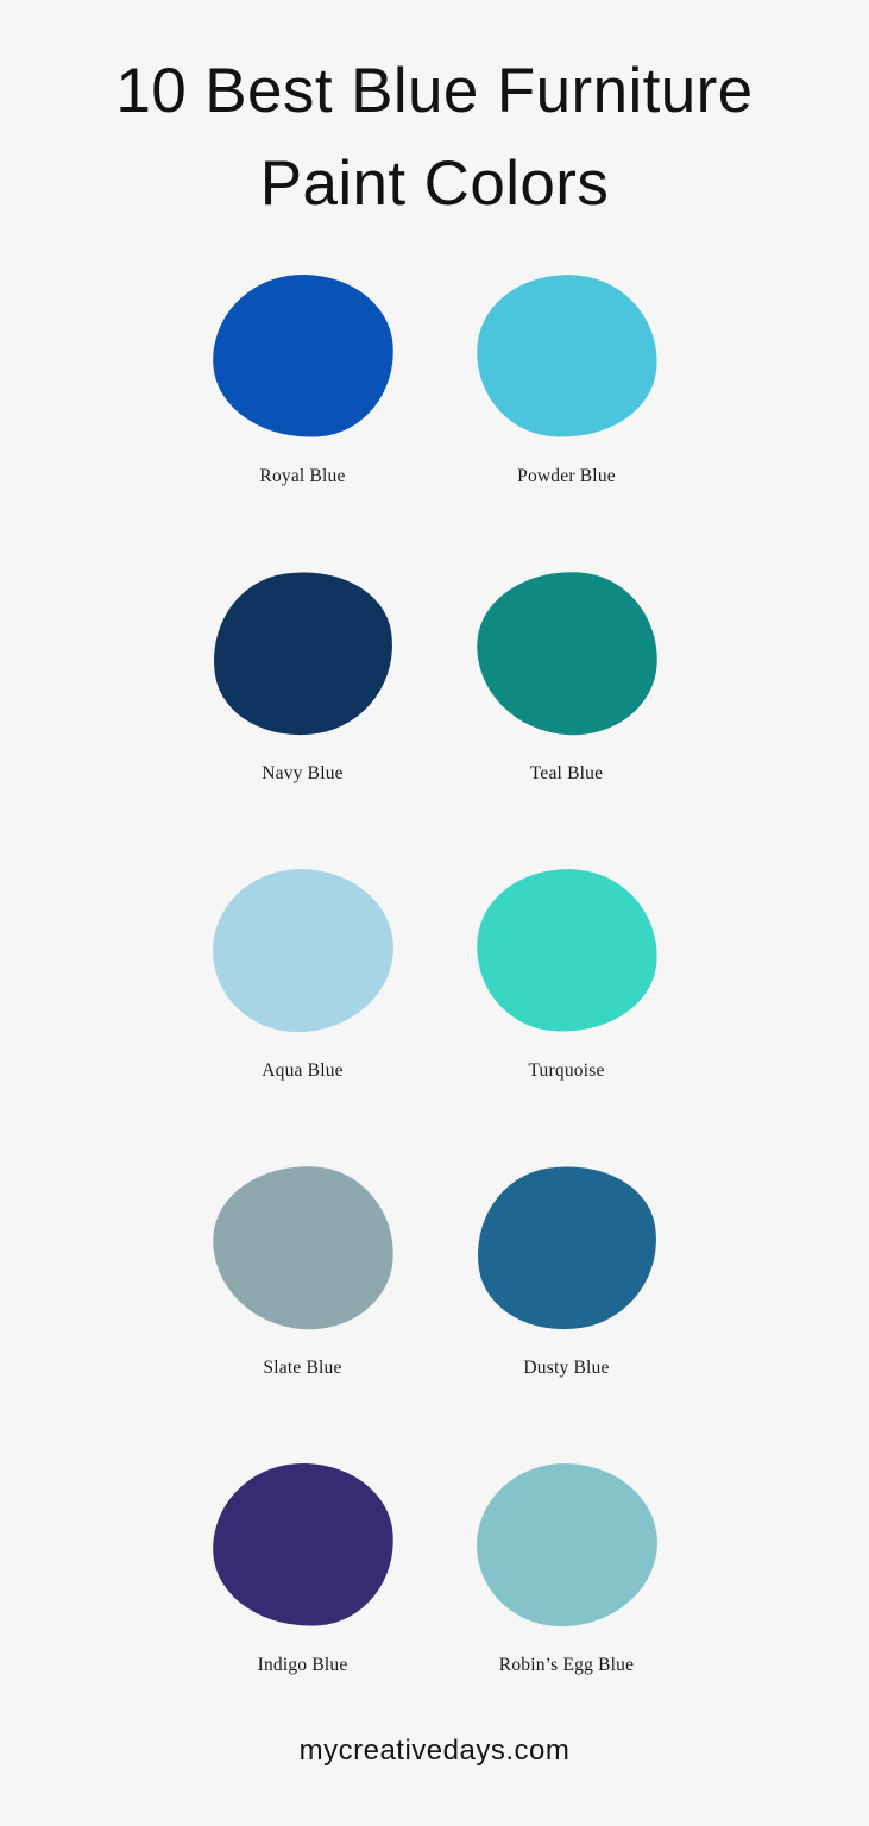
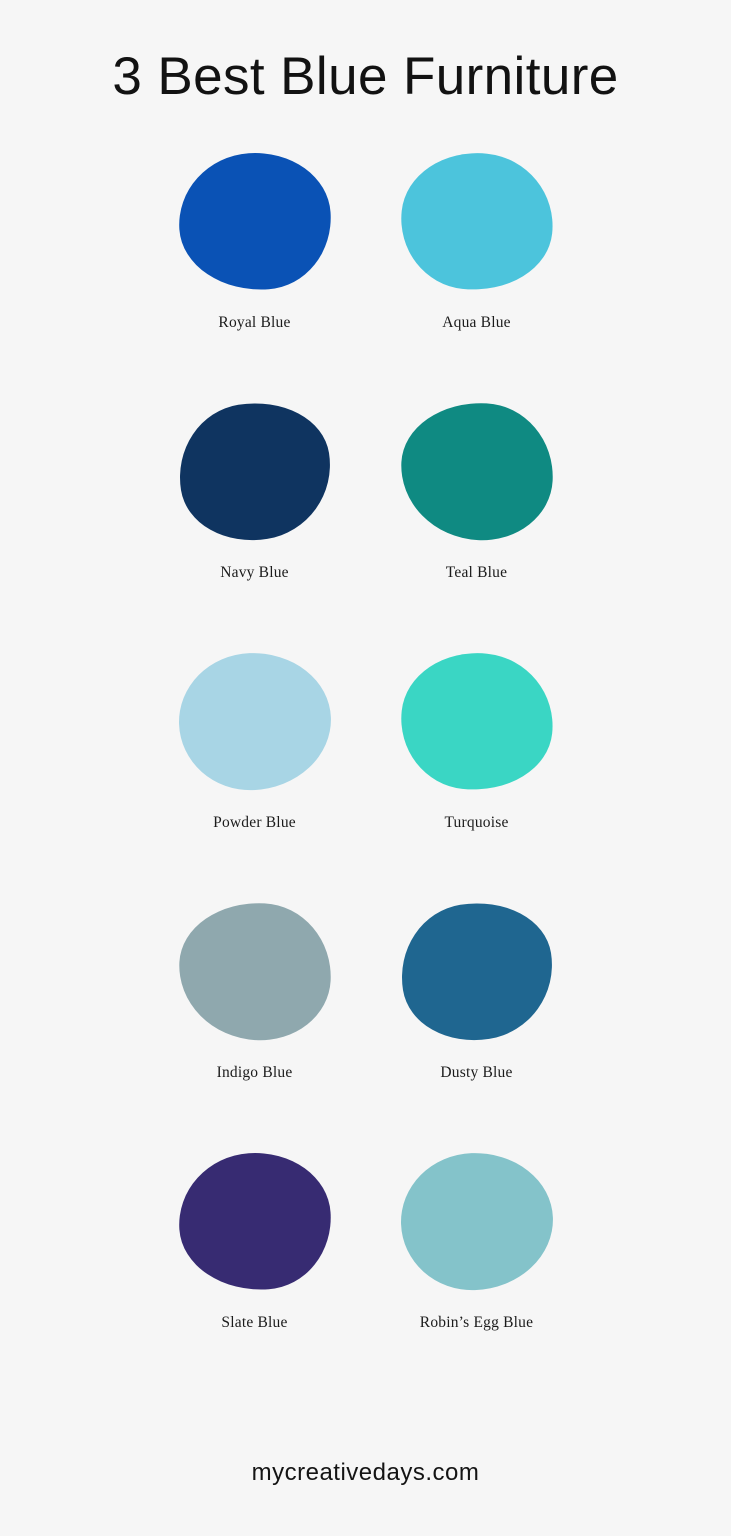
- 10 Best Blue Furniture
+ 3 Best Blue Furniture
- Paint Colors
  Royal Blue
- Powder Blue
+ Aqua Blue
  Navy Blue
  Teal Blue
- Aqua Blue
+ Powder Blue
  Turquoise
- Slate Blue
+ Indigo Blue
  Dusty Blue
- Indigo Blue
+ Slate Blue
  Robin’s Egg Blue
  mycreativedays.com
